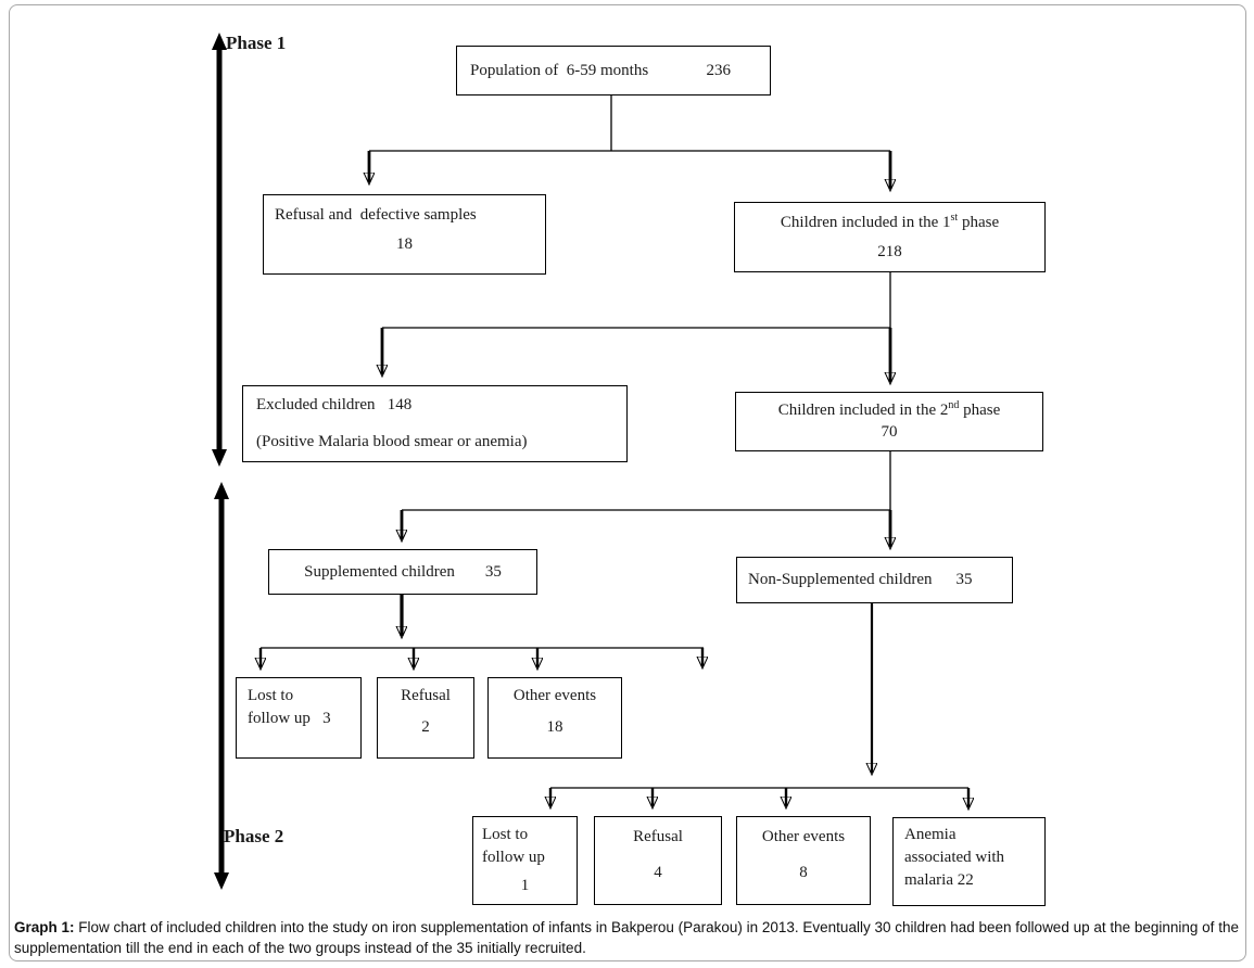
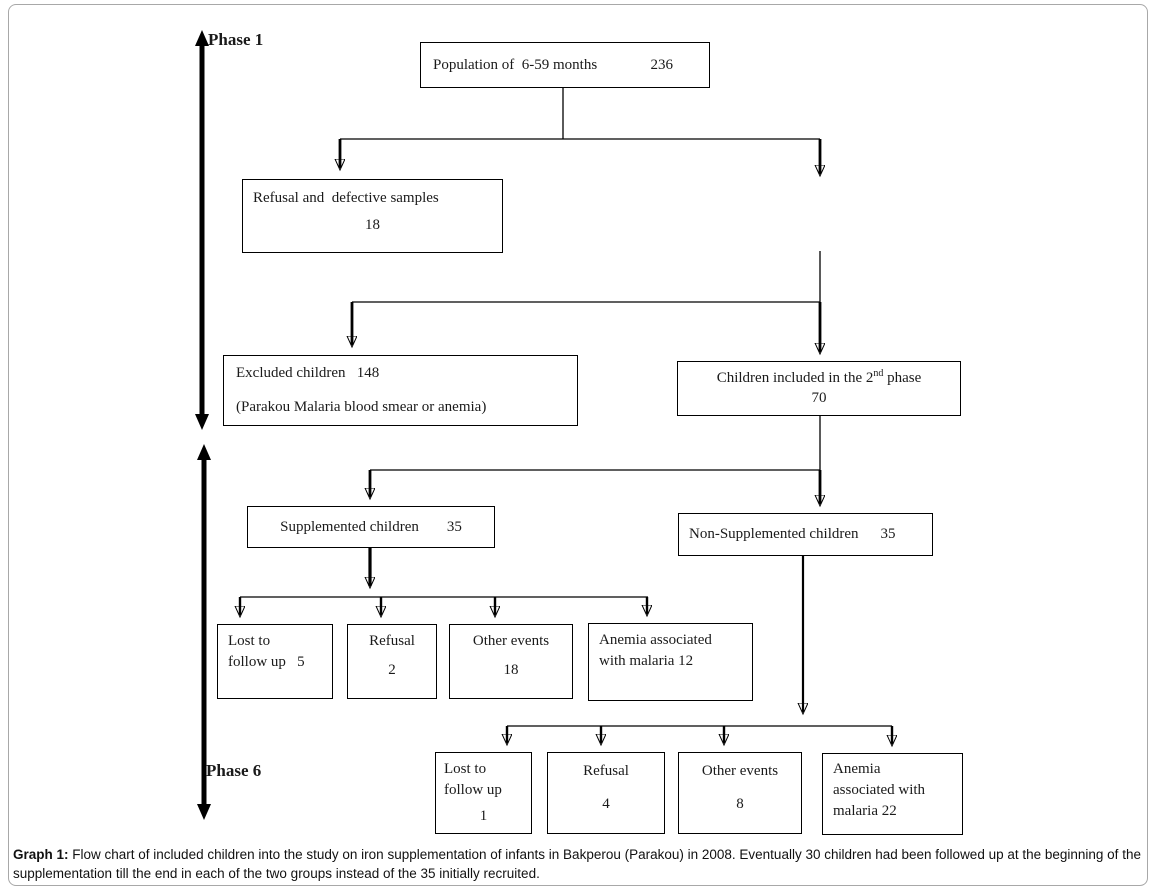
  Phase 1
- Phase 2
+ Phase 6
  Population of 6-59 months
  236
  Refusal and defective samples
  18
- Children included in the 1st phase
- 218
  Excluded children 148
- (Positive Malaria blood smear or anemia)
+ (Parakou Malaria blood smear or anemia)
  Children included in the 2nd phase
  70
  Supplemented children
  35
  Non-Supplemented children
  35
  Lost to
- follow up 3
+ follow up 5
  Refusal
  2
  Other events
  18
+ Anemia associated
+ with malaria 12
  Lost to
  follow up
  1
  Refusal
  4
  Other events
  8
  Anemia
  associated with
  malaria 22
- Graph 1: Flow chart of included children into the study on iron supplementation of infants in Bakperou (Parakou) in 2013. Eventually 30 children had been followed up at the beginning of the supplementation till the end in each of the two groups instead of the 35 initially recruited.
+ Graph 1: Flow chart of included children into the study on iron supplementation of infants in Bakperou (Parakou) in 2008. Eventually 30 children had been followed up at the beginning of the supplementation till the end in each of the two groups instead of the 35 initially recruited.
